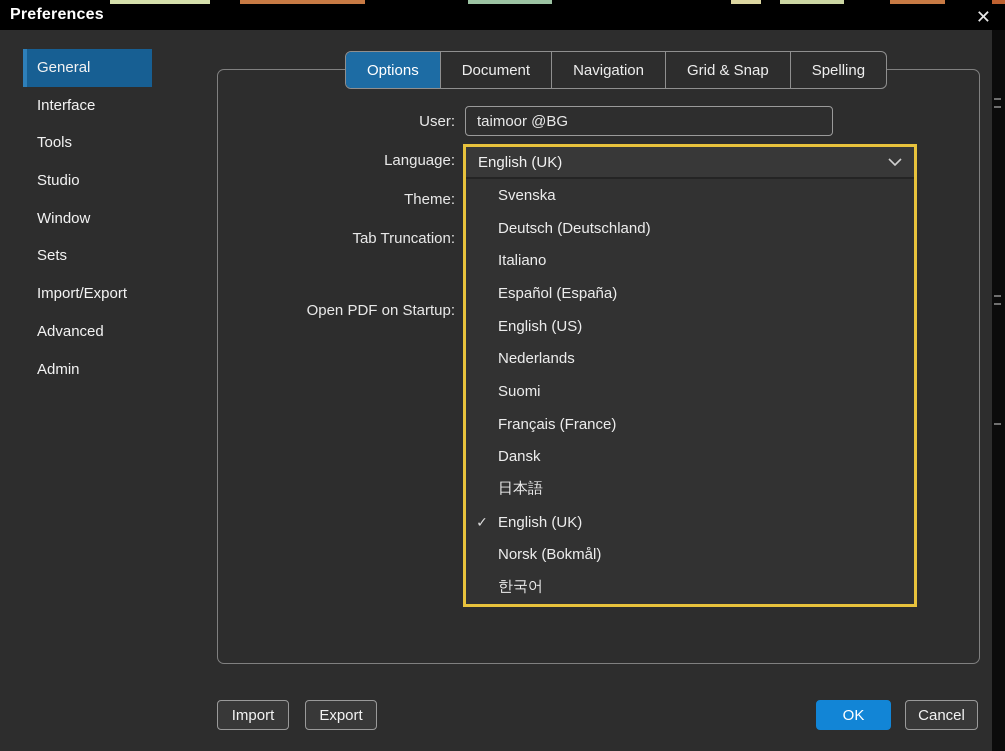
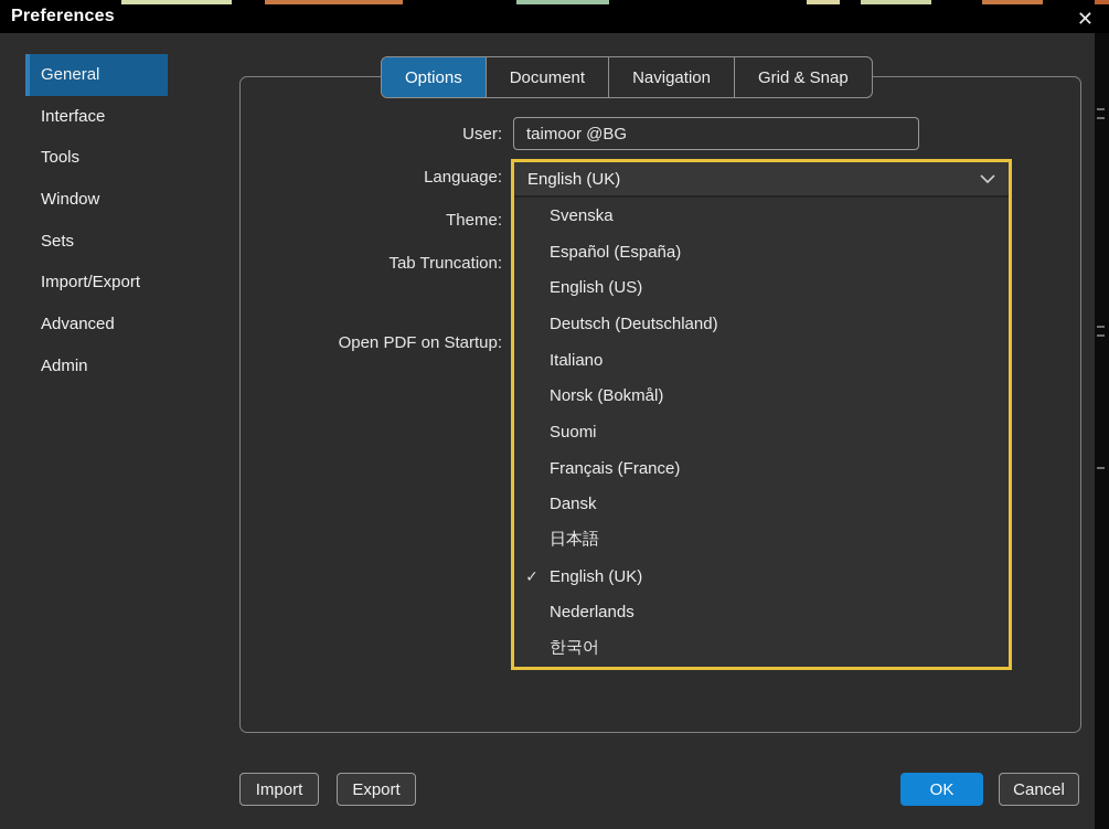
  Preferences
  ✕
  General
  Interface
  Tools
- Studio
  Window
  Sets
  Import/Export
  Advanced
  Admin
  Options
  Document
  Navigation
  Grid & Snap
- Spelling
  User:
  Language:
  Theme:
  Tab Truncation:
  Open PDF on Startup:
  taimoor @BG
  English (UK)
  Svenska
- Deutsch (Deutschland)
+ Español (España)
- Italiano
+ English (US)
- Español (España)
+ Deutsch (Deutschland)
- English (US)
+ Italiano
- Nederlands
+ Norsk (Bokmål)
  Suomi
  Français (France)
  Dansk
  日本語
  ✓
  English (UK)
- Norsk (Bokmål)
+ Nederlands
  한국어
  Import
  Export
  OK
  Cancel
